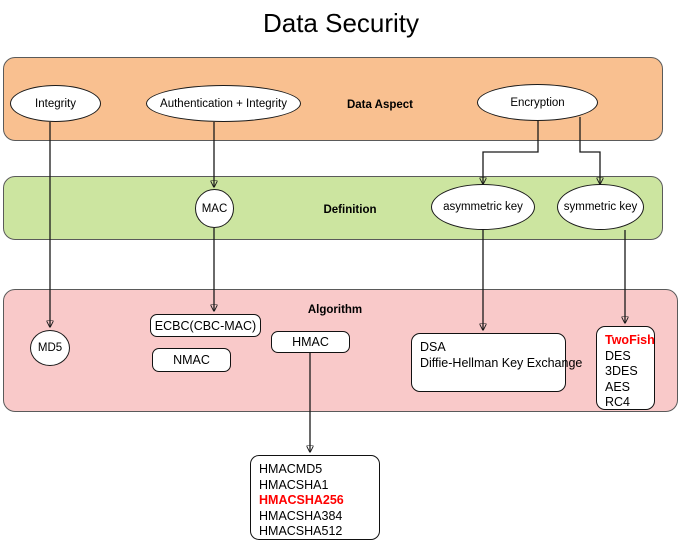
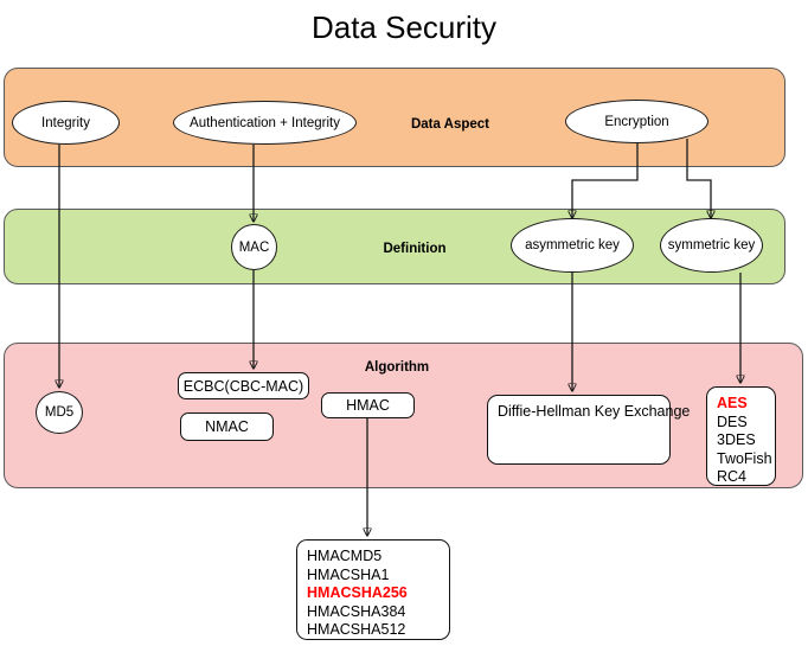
  Data Security
  Data Aspect
  Definition
  Algorithm
  Integrity
  Authentication + Integrity
  Encryption
  MAC
  asymmetric key
  symmetric key
  MD5
  ECBC(CBC-MAC)
  NMAC
  HMAC
- DSA
  Diffie-Hellman Key Exchange
- TwoFish
+ AES
  DES
  3DES
- AES
+ TwoFish
  RC4
  HMACMD5
  HMACSHA1
  HMACSHA256
  HMACSHA384
  HMACSHA512
